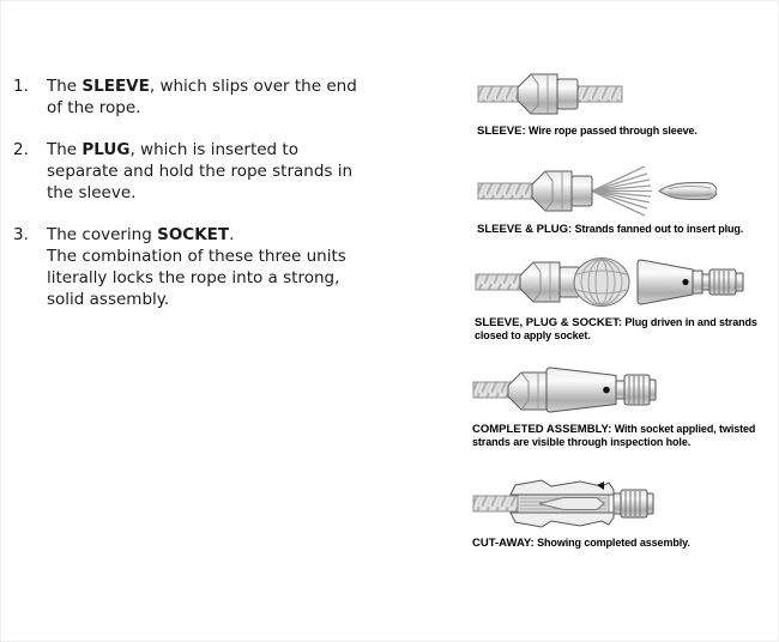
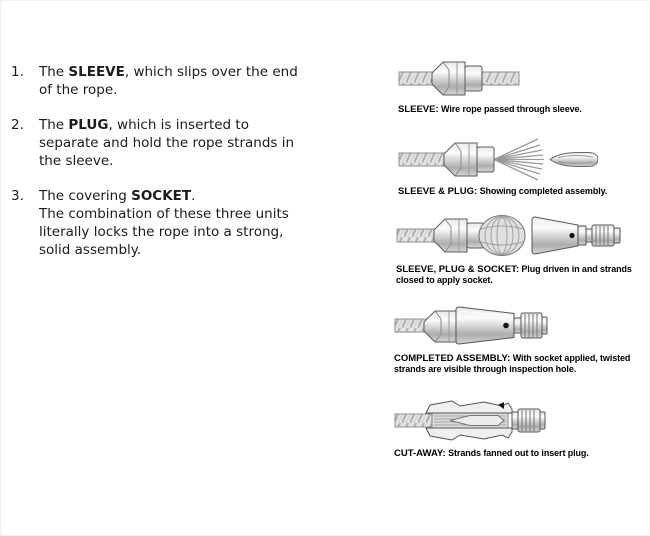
  1.
  The SLEEVE, which slips over the end
  of the rope.
  2.
  The PLUG, which is inserted to
  separate and hold the rope strands in
  the sleeve.
  3.
  The covering SOCKET.
  The combination of these three units
  literally locks the rope into a strong,
  solid assembly.
  SLEEVE: Wire rope passed through sleeve.
- SLEEVE & PLUG: Strands fanned out to insert plug.
+ SLEEVE & PLUG: Showing completed assembly.
  SLEEVE, PLUG & SOCKET: Plug driven in and strands
  closed to apply socket.
  COMPLETED ASSEMBLY: With socket applied, twisted
  strands are visible through inspection hole.
- CUT-AWAY: Showing completed assembly.
+ CUT-AWAY: Strands fanned out to insert plug.
